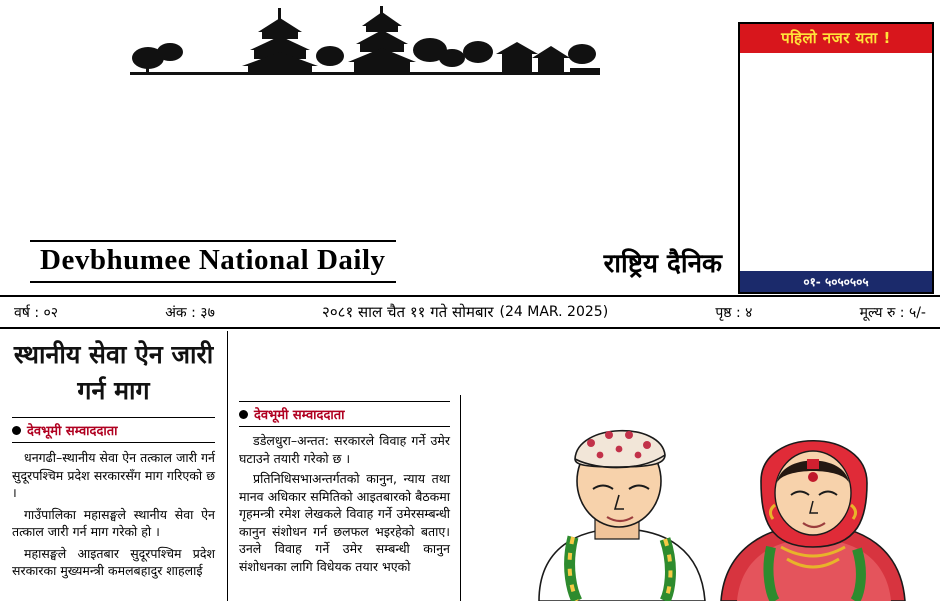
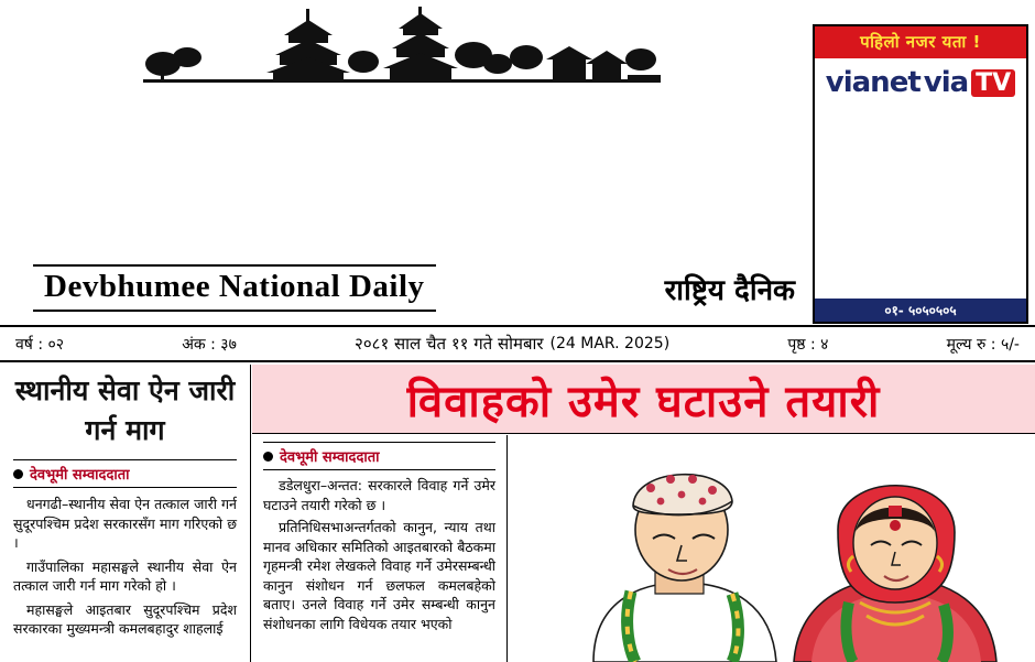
  Devbhumee National Daily
  राष्ट्रिय दैनिक
  पहिलो नजर यता !
+ vianet
+ via
+ TV
  ०१- ५०५०५०५
  वर्ष : ०२
  अंक : ३७
  २०८१ साल चैत ११ गते सोमबार
  (24 MAR. 2025)
  पृष्ठ : ४
  मूल्य रु : ५/-
  स्थानीय सेवा ऐन जारी गर्न माग
  देवभूमी सम्वाददाता
  धनगढी–स्थानीय सेवा ऐन तत्काल जारी गर्न सुदूरपश्चिम प्रदेश सरकारसँग माग गरिएको छ ।
  गाउँपालिका महासङ्घले स्थानीय सेवा ऐन तत्काल जारी गर्न माग गरेको हो ।
  महासङ्घले आइतबार सुदूरपश्चिम प्रदेश सरकारका मुख्यमन्त्री कमलबहादुर शाहलाई
+ विवाहको उमेर घटाउने तयारी
  देवभूमी सम्वाददाता
  डडेलधुरा–अन्तत: सरकारले विवाह गर्ने उमेर घटाउने तयारी गरेको छ ।
- प्रतिनिधिसभाअन्तर्गतको कानुन, न्याय तथा मानव अधिकार समितिको आइतबारको बैठकमा गृहमन्त्री रमेश लेखकले विवाह गर्ने उमेरसम्बन्धी कानुन संशोधन गर्न छलफल भइरहेको बताए। उनले विवाह गर्ने उमेर सम्बन्धी कानुन संशोधनका लागि विधेयक तयार भएको
+ प्रतिनिधिसभाअन्तर्गतको कानुन, न्याय तथा मानव अधिकार समितिको आइतबारको बैठकमा गृहमन्त्री रमेश लेखकले विवाह गर्ने उमेरसम्बन्धी कानुन संशोधन गर्न छलफल कमलबहेको बताए। उनले विवाह गर्ने उमेर सम्बन्धी कानुन संशोधनका लागि विधेयक तयार भएको
